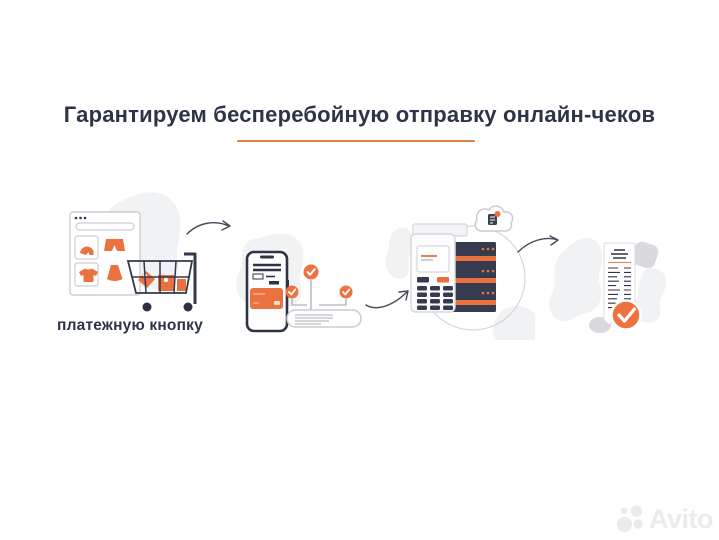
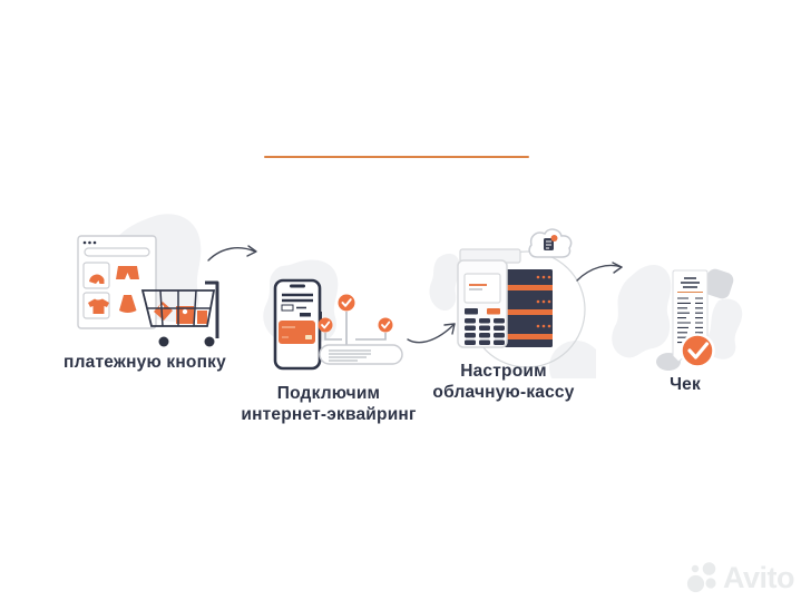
- Гарантируем бесперебойную отправку онлайн-чеков
  платежную кнопку
+ Подключим
+ интернет-эквайринг
+ Настроим
+ облачную-кассу
+ Чек
